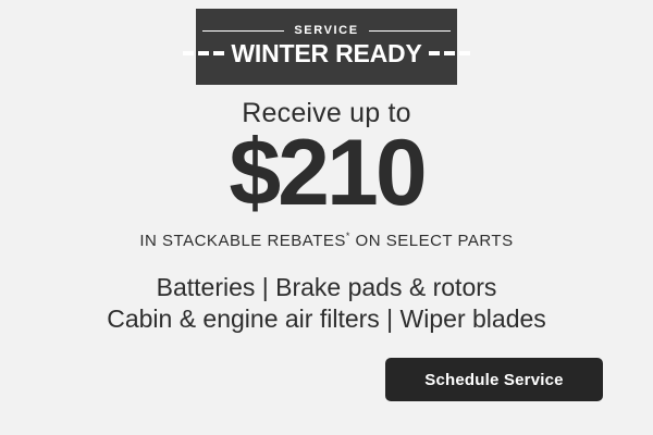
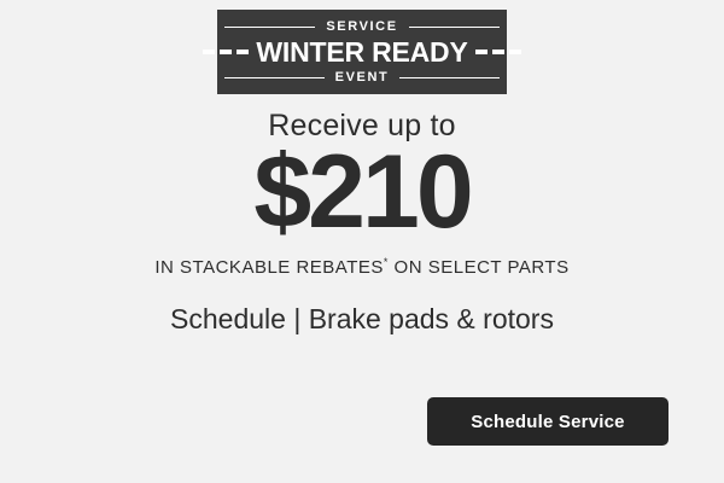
  SERVICE
  WINTER READY
+ EVENT
  Receive up to
  $210
  IN STACKABLE REBATES* ON SELECT PARTS
- Batteries | Brake pads & rotors
+ Schedule | Brake pads & rotors
- Cabin & engine air filters | Wiper blades
  Schedule Service
